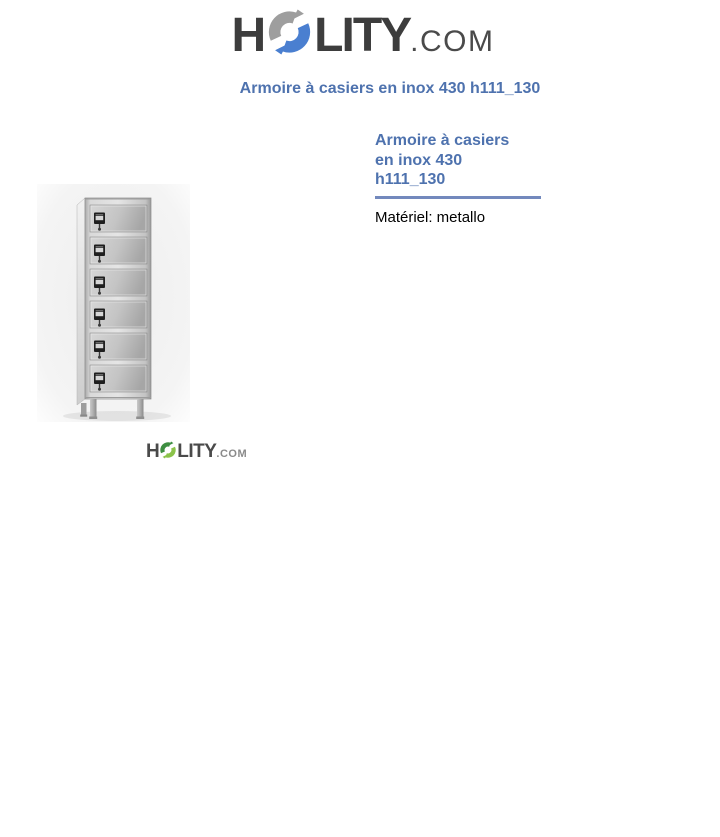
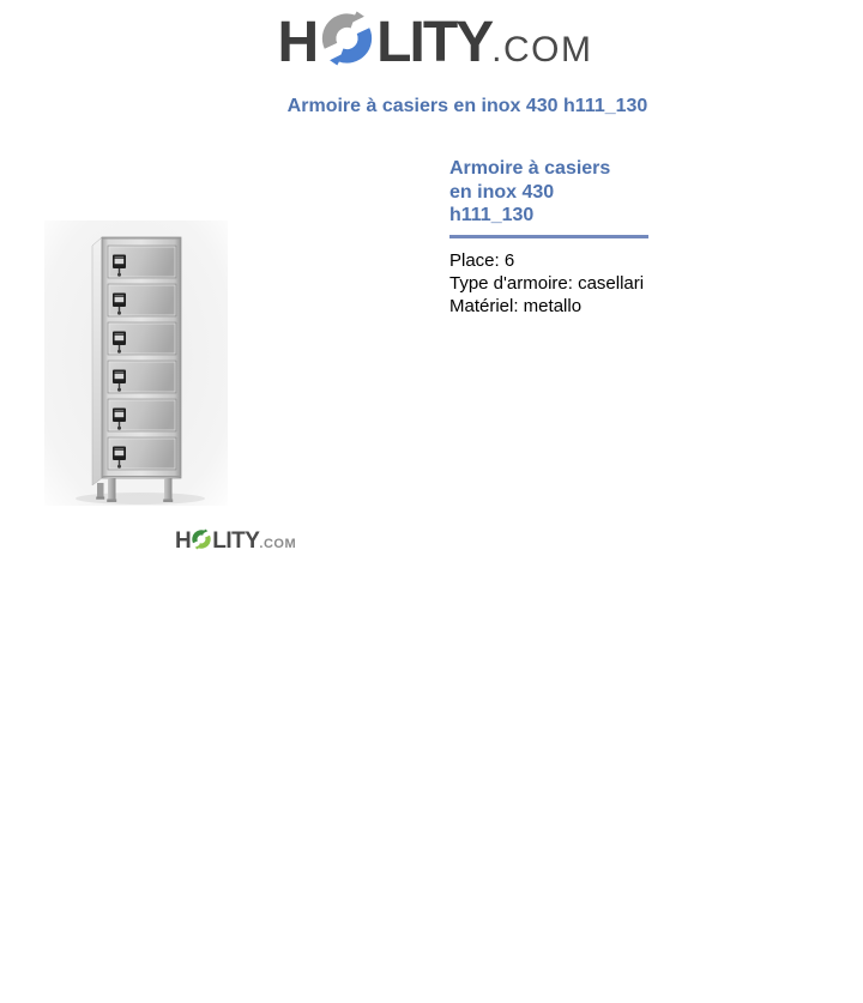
  H LITY.COM
  Armoire à casiers en inox 430 h111_130
  Armoire à casiers en inox 430 h111_130
+ Place: 6
+ Type d'armoire: casellari
  Matériel: metallo
  H LITY.COM
